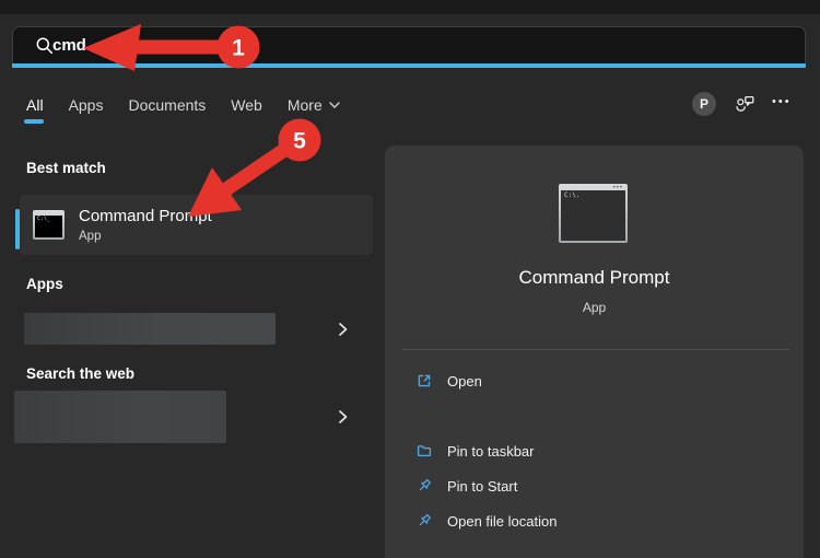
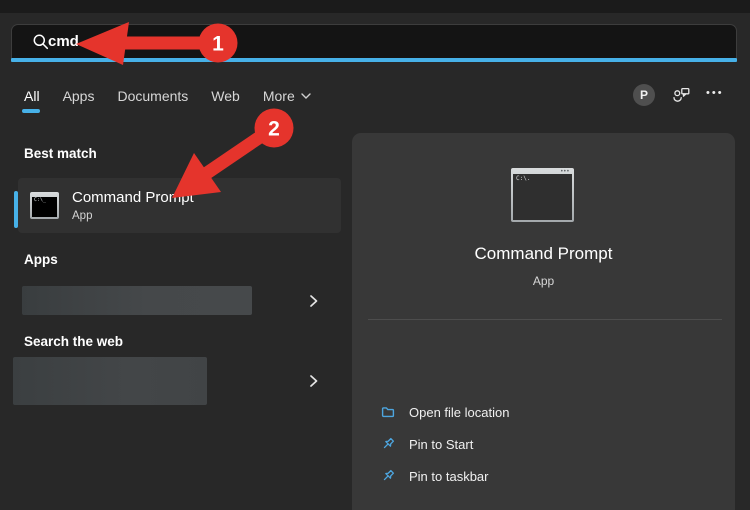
  cmd
  All
  Apps
  Documents
  Web
  More
  P
  •••
  Best match
  Command Propt
  App
  Apps
  Search the web
  Command Prompt
  App
- Open
- Pin to taskbar
+ Open file location
  Pin to Start
- Open file location
+ Pin to taskbar
  1
- 5
+ 2
